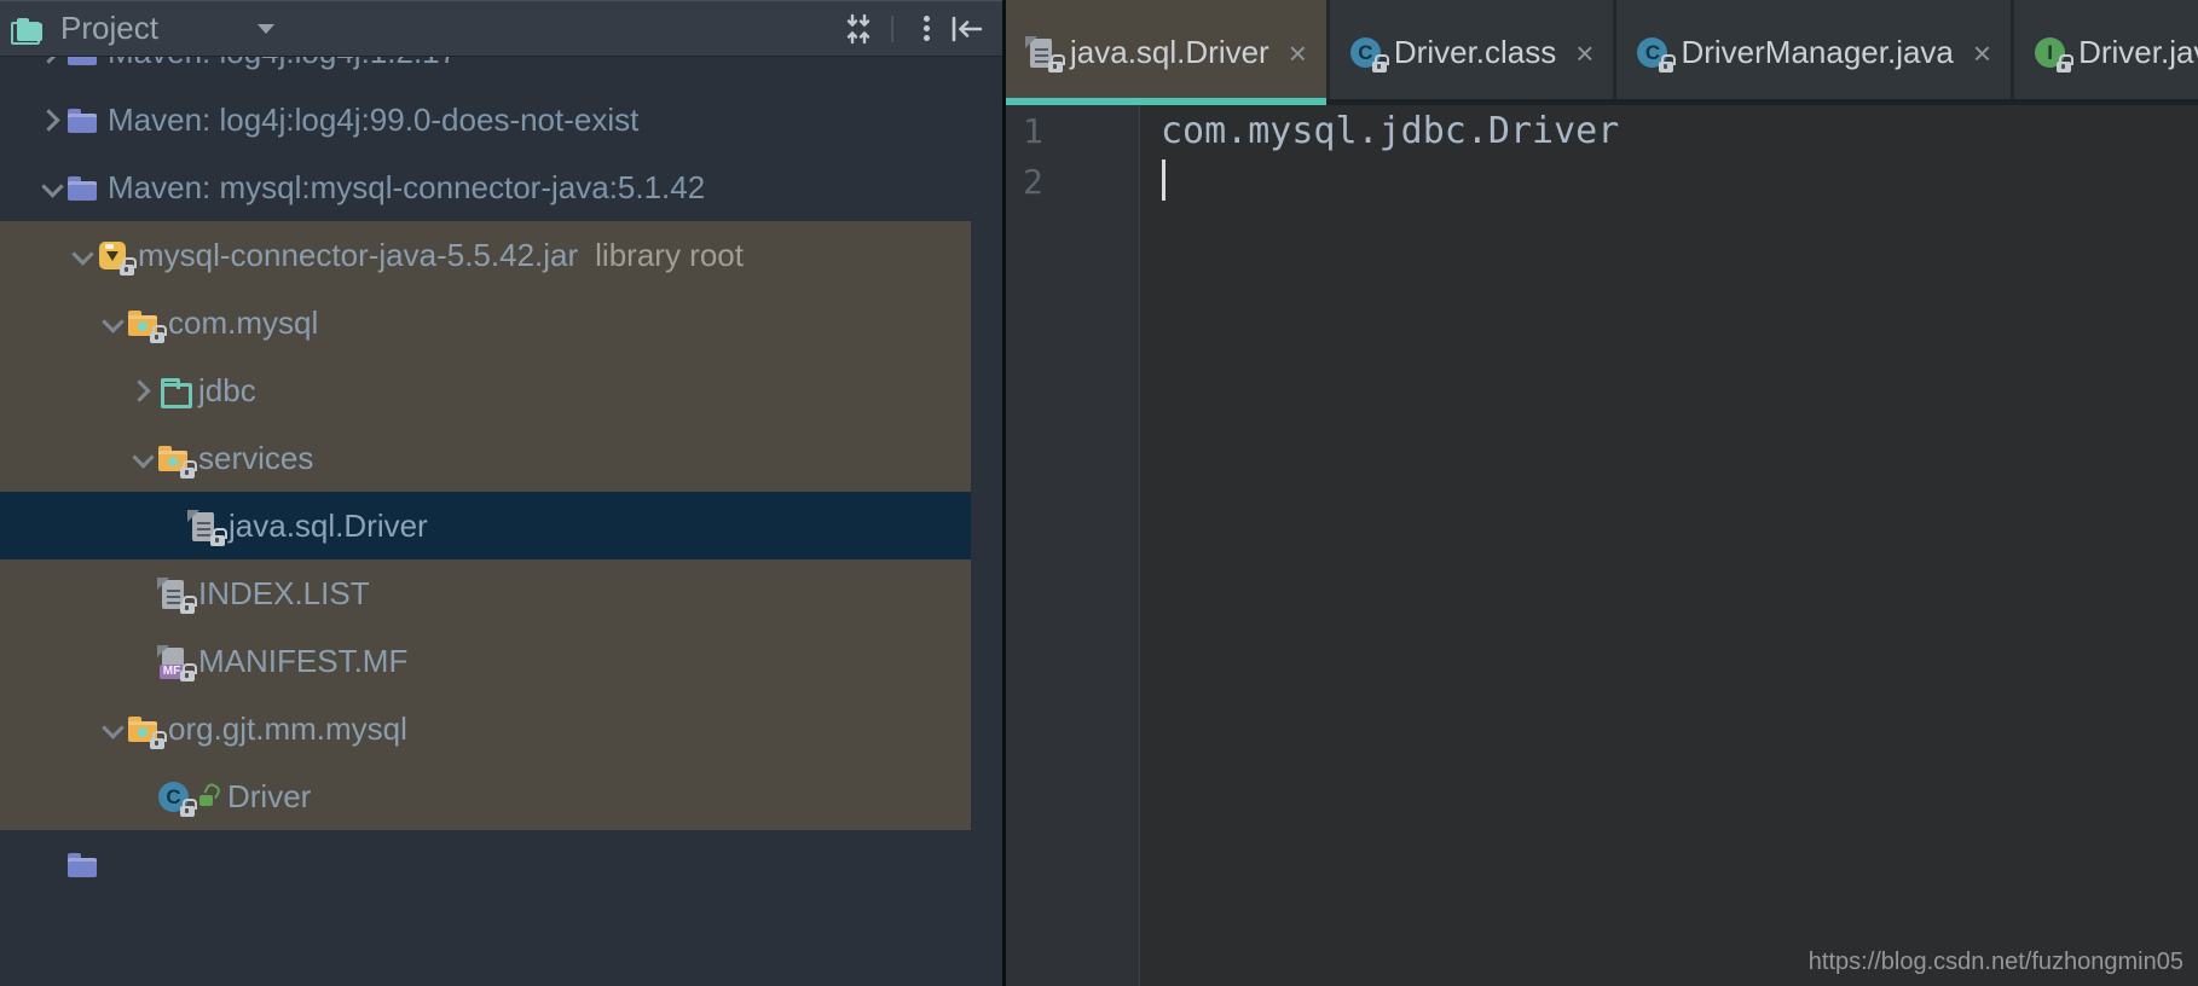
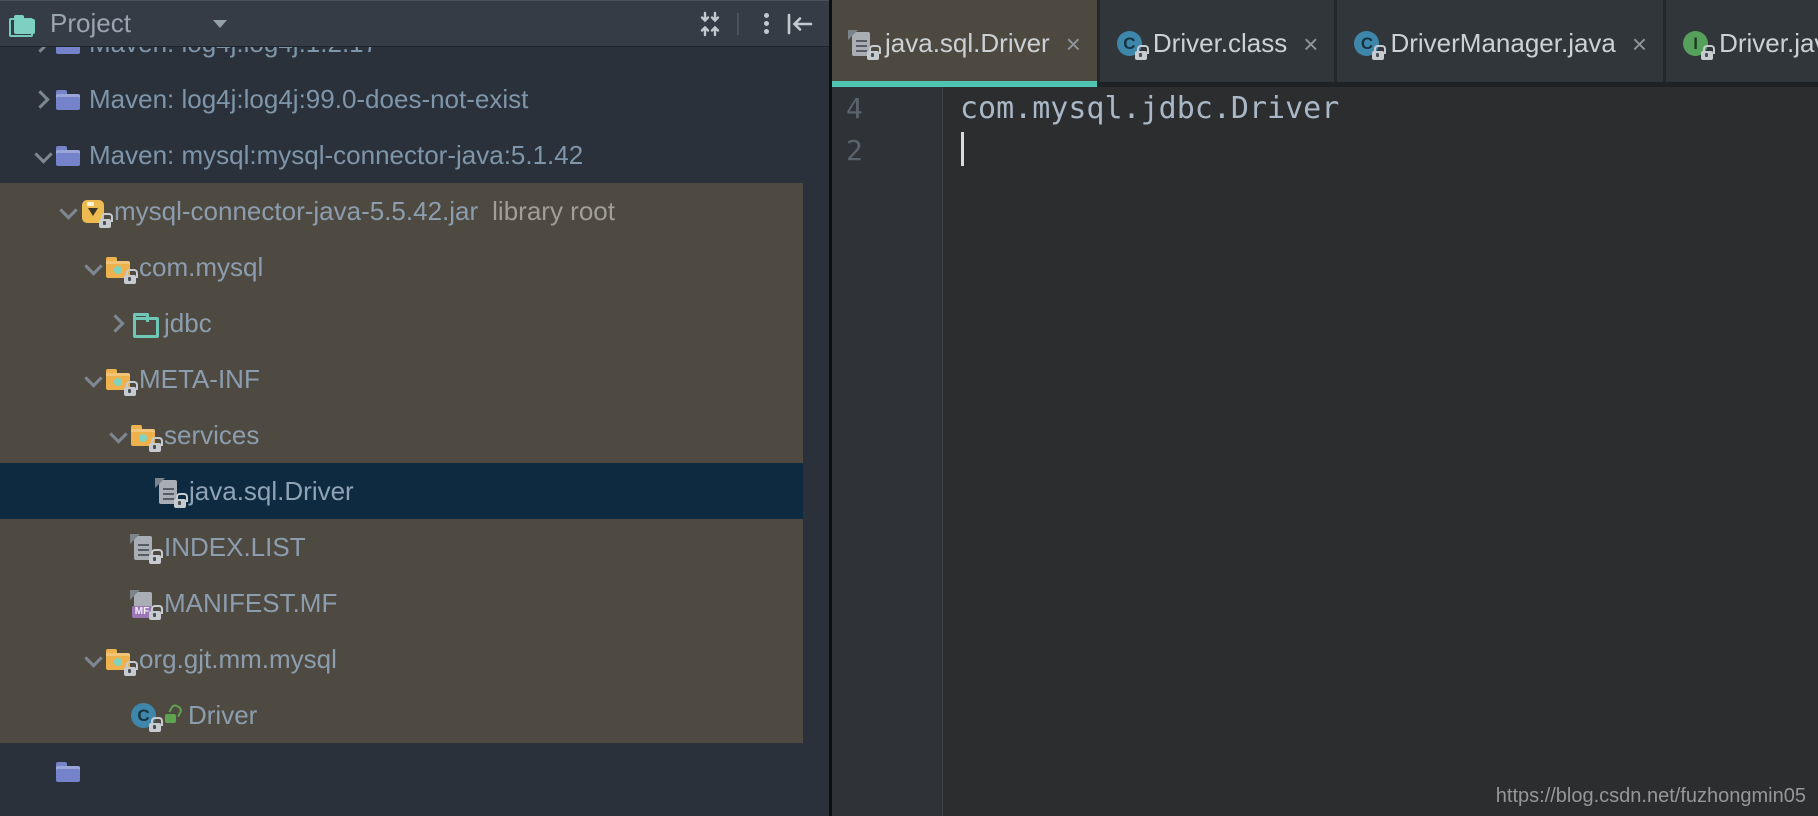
  Project
  Maven: log4j:log4j:99.0-does-not-exist
  Maven: mysql:mysql-connector-java:5.1.42
  mysql-connector-java-5.5.42.jar
  library root
  com.mysql
  jdbc
+ META-INF
  services
  java.sql.Driver
  INDEX.LIST
  MF
  MANIFEST.MF
  org.gjt.mm.mysql
  Driver
  java.sql.Driver
  ×
  Driver.class
  ×
  DriverManager.java
  ×
  Driver.ja
- 1
+ 4
  2
  com.mysql.jdbc.Driver
  https://blog.csdn.net/fuzhongmin05
